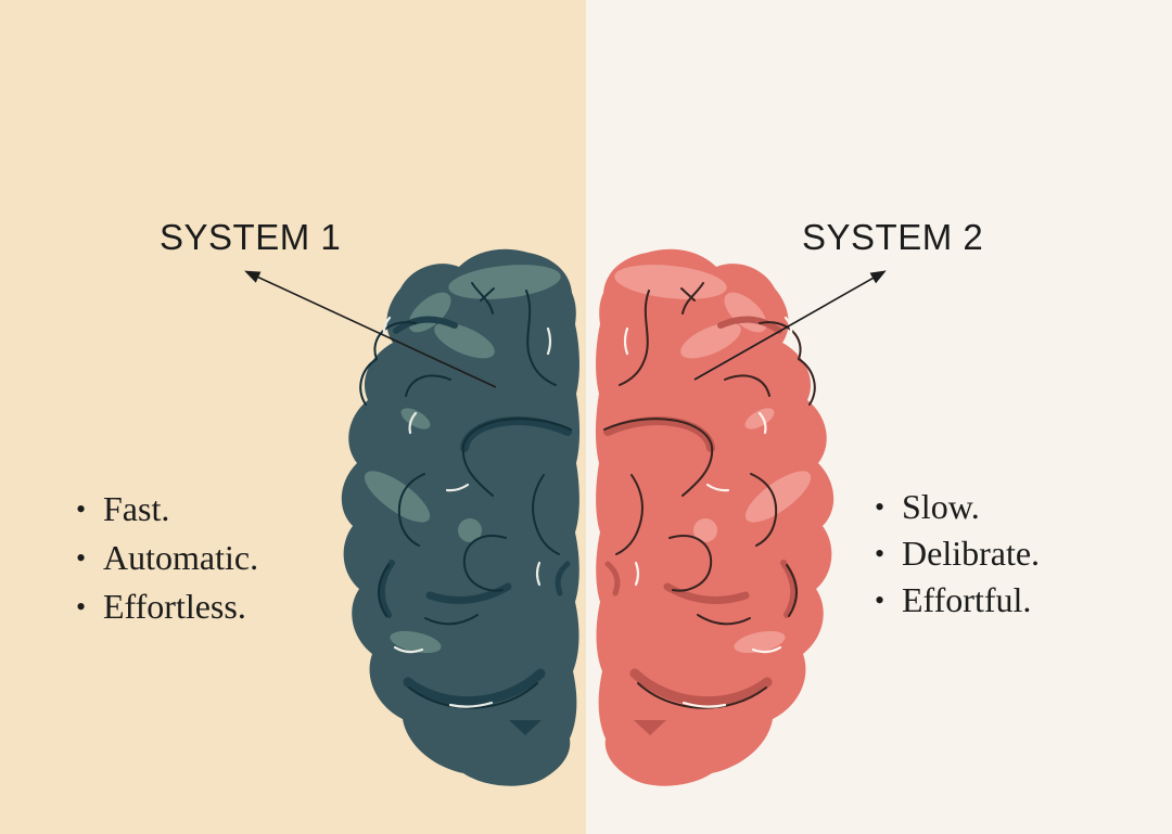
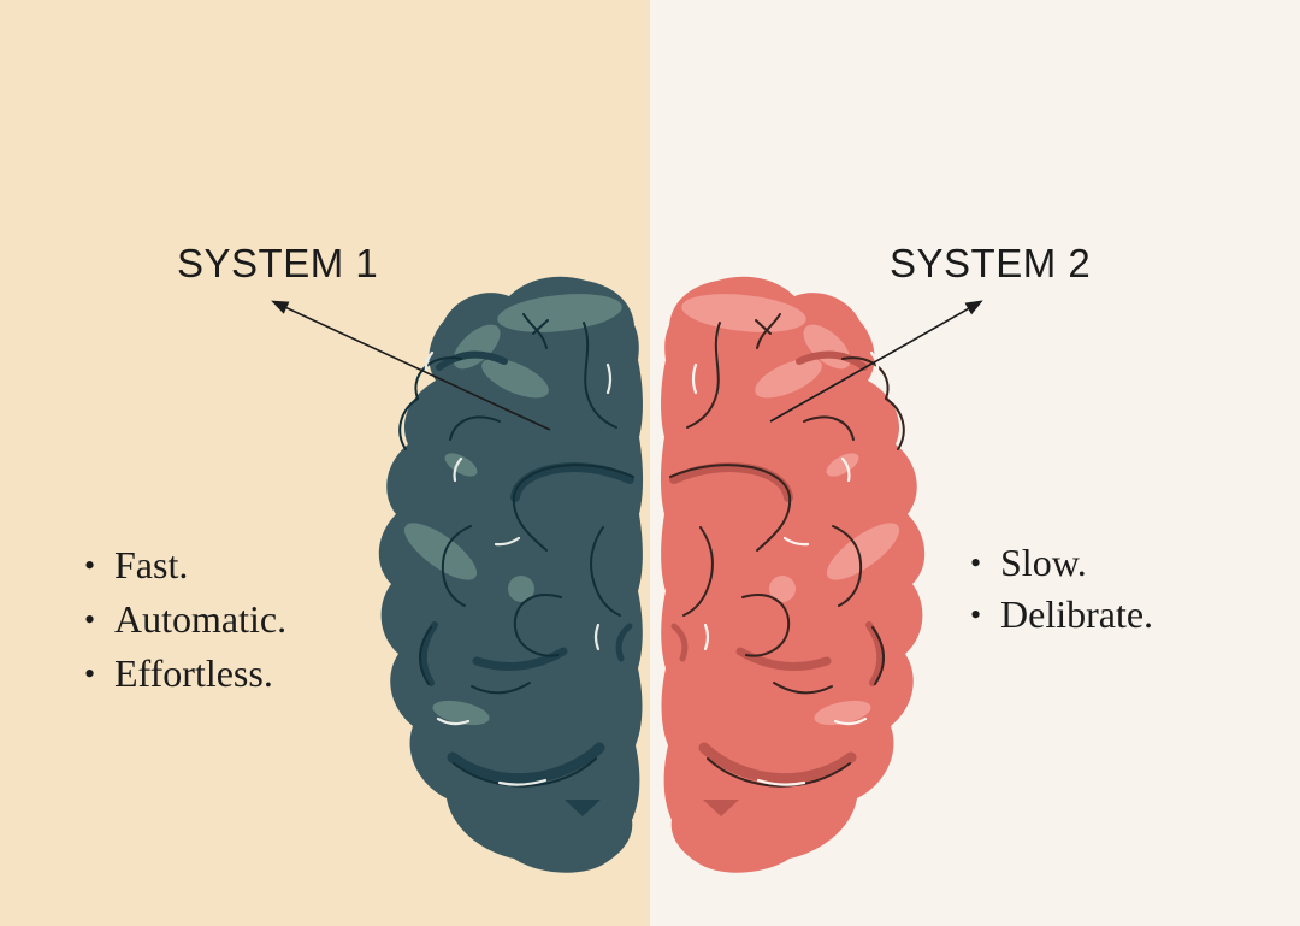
  SYSTEM 1
  SYSTEM 2
  Fast.
  Automatic.
  Effortless.
  Slow.
  Delibrate.
- Effortful.
